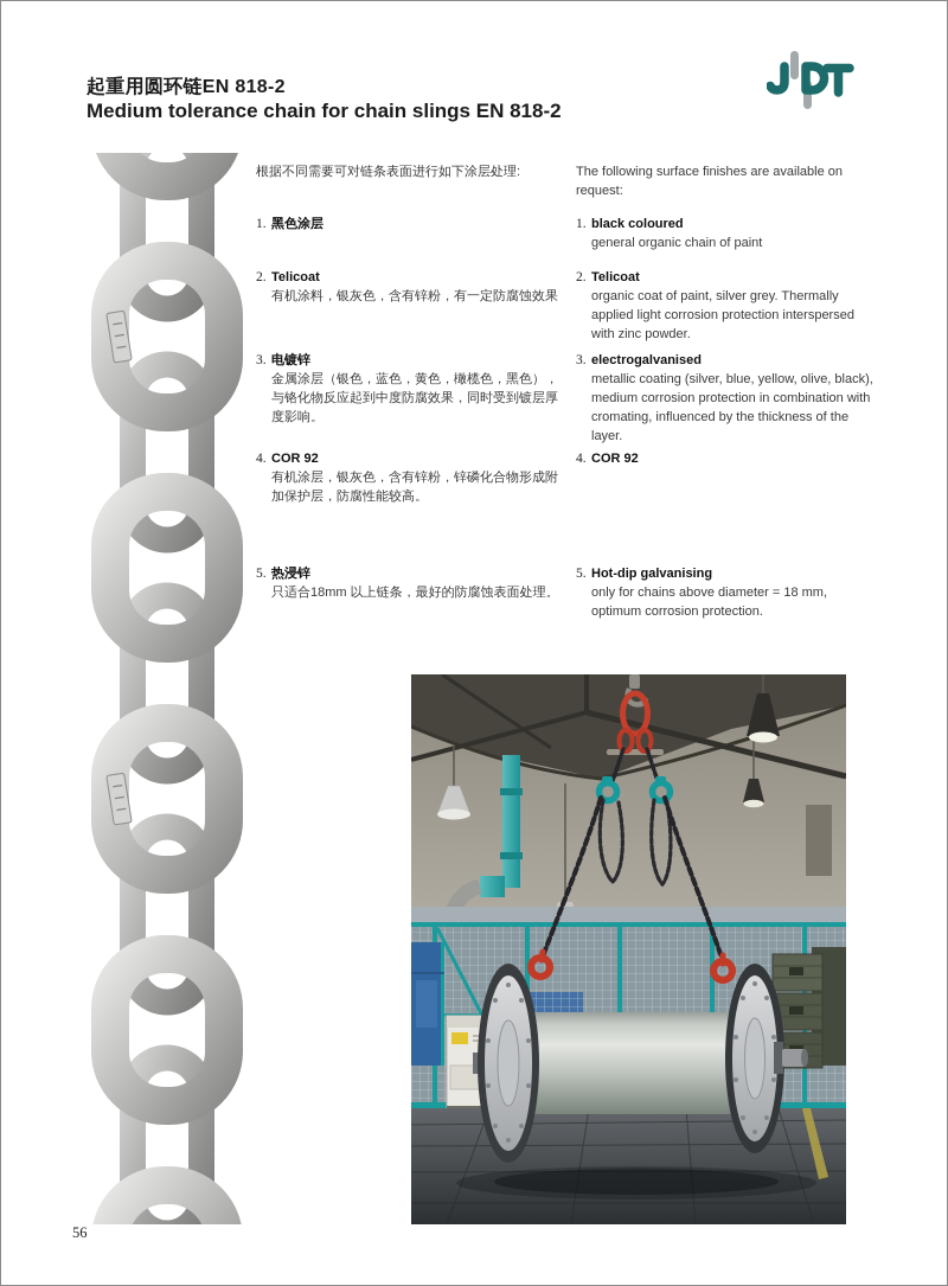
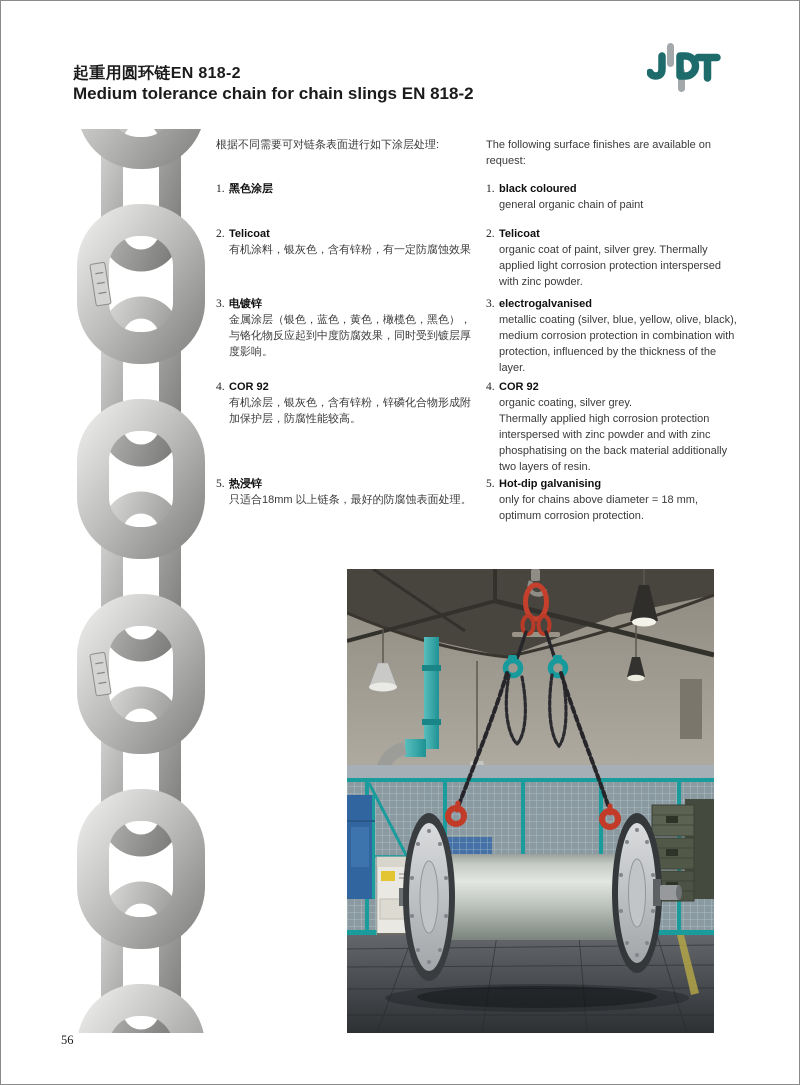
  起重用圆环链EN 818-2
  Medium tolerance chain for chain slings EN 818-2
  根据不同需要可对链条表面进行如下涂层处理:
  1.
  黑色涂层
  2.
  Telicoat
  有机涂料，银灰色，含有锌粉，有一定防腐蚀效果
  3.
  电镀锌
  金属涂层（银色，蓝色，黄色，橄榄色，黑色），与铬化物反应起到中度防腐效果，同时受到镀层厚度影响。
  4.
  COR 92
  有机涂层，银灰色，含有锌粉，锌磷化合物形成附加保护层，防腐性能较高。
  5.
  热浸锌
  只适合18mm 以上链条，最好的防腐蚀表面处理。
  The following surface finishes are available on request:
  1.
  black coloured
  general organic chain of paint
  2.
  Telicoat
  organic coat of paint, silver grey. Thermally applied light corrosion protection interspersed with zinc powder.
  3.
  electrogalvanised
- metallic coating (silver, blue, yellow, olive, black), medium corrosion protection in combination with cromating, influenced by the thickness of the layer.
+ metallic coating (silver, blue, yellow, olive, black), medium corrosion protection in combination with protection, influenced by the thickness of the layer.
  4.
  COR 92
+ organic coating, silver grey.
+ Thermally applied high corrosion protection interspersed with zinc powder and with zinc phosphatising on the back material additionally two layers of resin.
  5.
  Hot-dip galvanising
  only for chains above diameter = 18 mm, optimum corrosion protection.
  56
